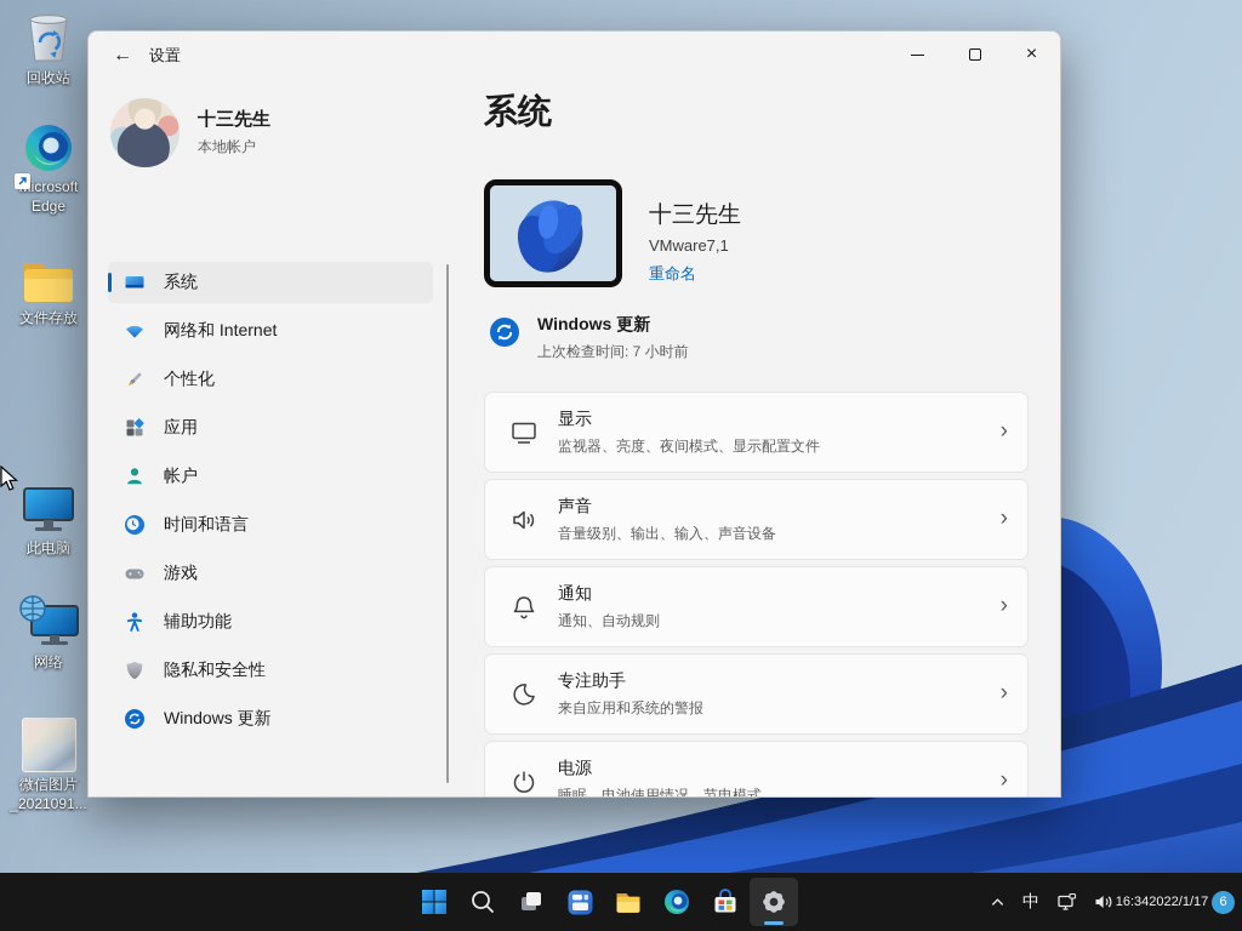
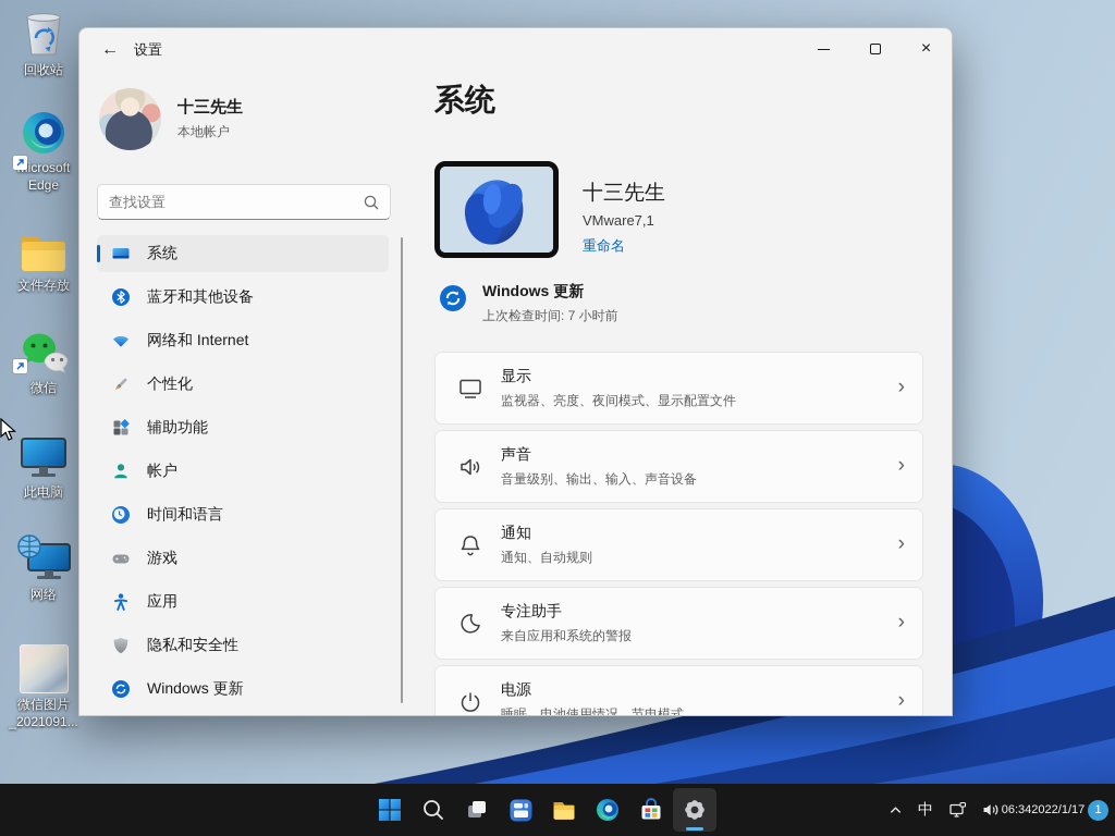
  回收站
  icrosoft
  Edge
  文件存放
+ 微信
  此电脑
  网络
  微信图片
  _2021091...
  ←
  设置
  ×
  十三先生
  本地帐户
+ 查找设置
  系统
+ 蓝牙和其他设备
  网络和 Internet
  个性化
- 应用
+ 辅助功能
  帐户
  时间和语言
  游戏
- 辅助功能
+ 应用
  隐私和安全性
  Windows 更新
  系统
  十三先生
  VMware7,1
  重命名
  Windows 更新
  上次检查时间: 7 小时前
  显示
  监视器、亮度、夜间模式、显示配置文件
  ›
  声音
  音量级别、输出、输入、声音设备
  ›
  通知
  通知、自动规则
  ›
  专注助手
  来自应用和系统的警报
  ›
  电源
  睡眠、电池使用情况、节电模式
  ›
  中
- 16:34
+ 06:34
  2022/1/17
- 6
+ 1
